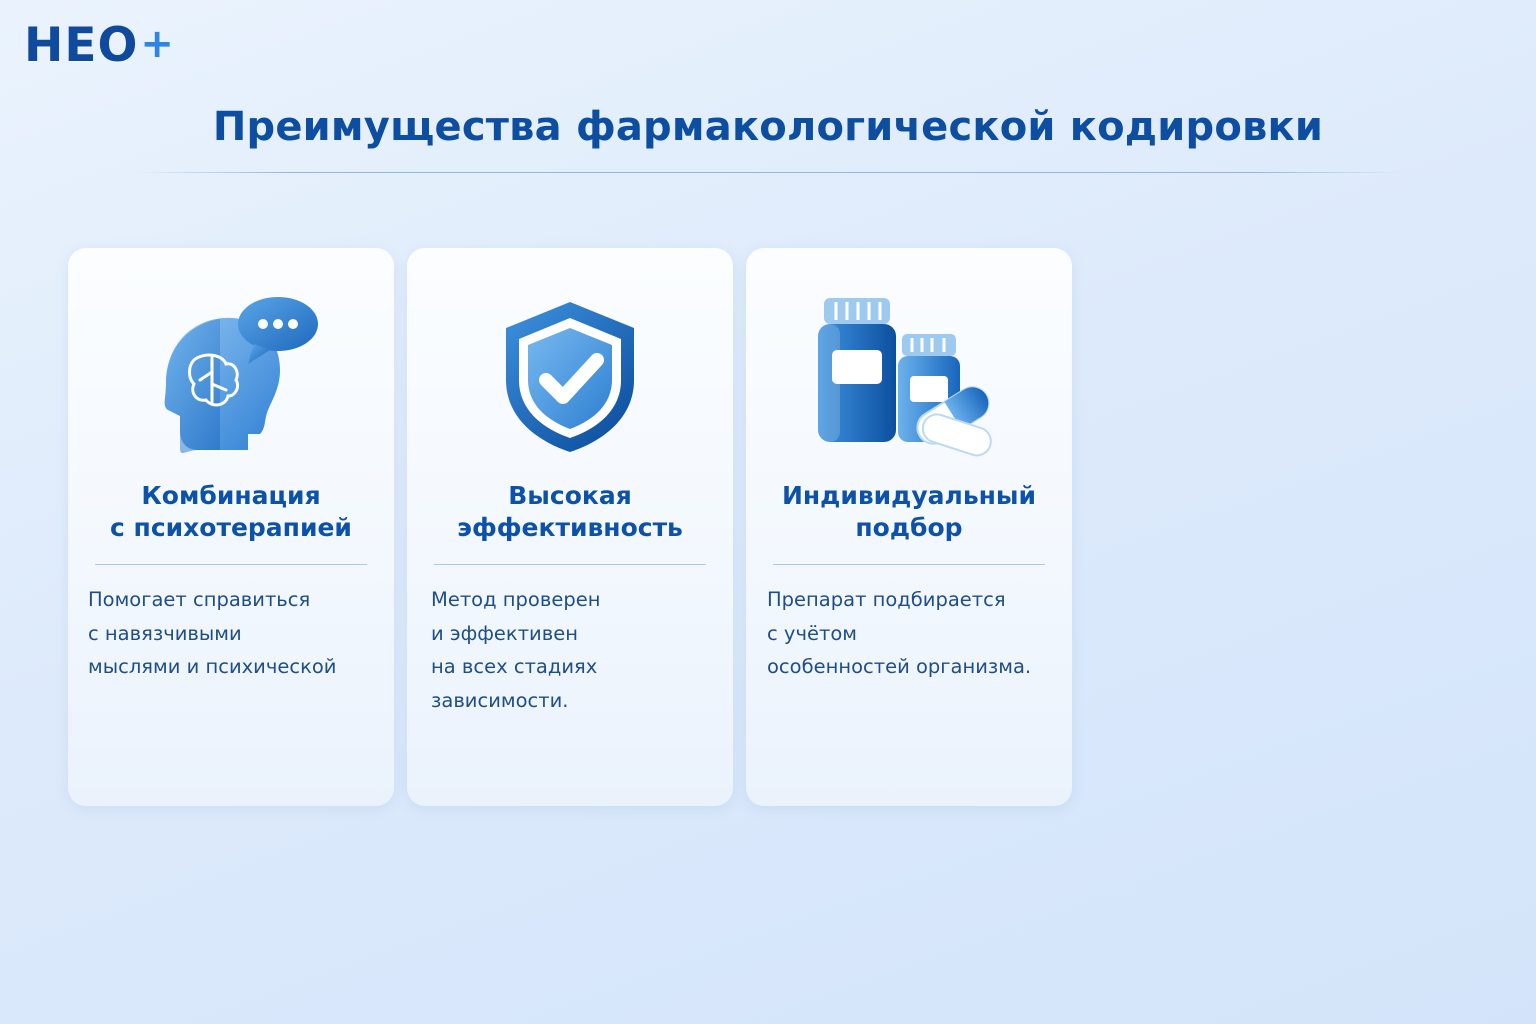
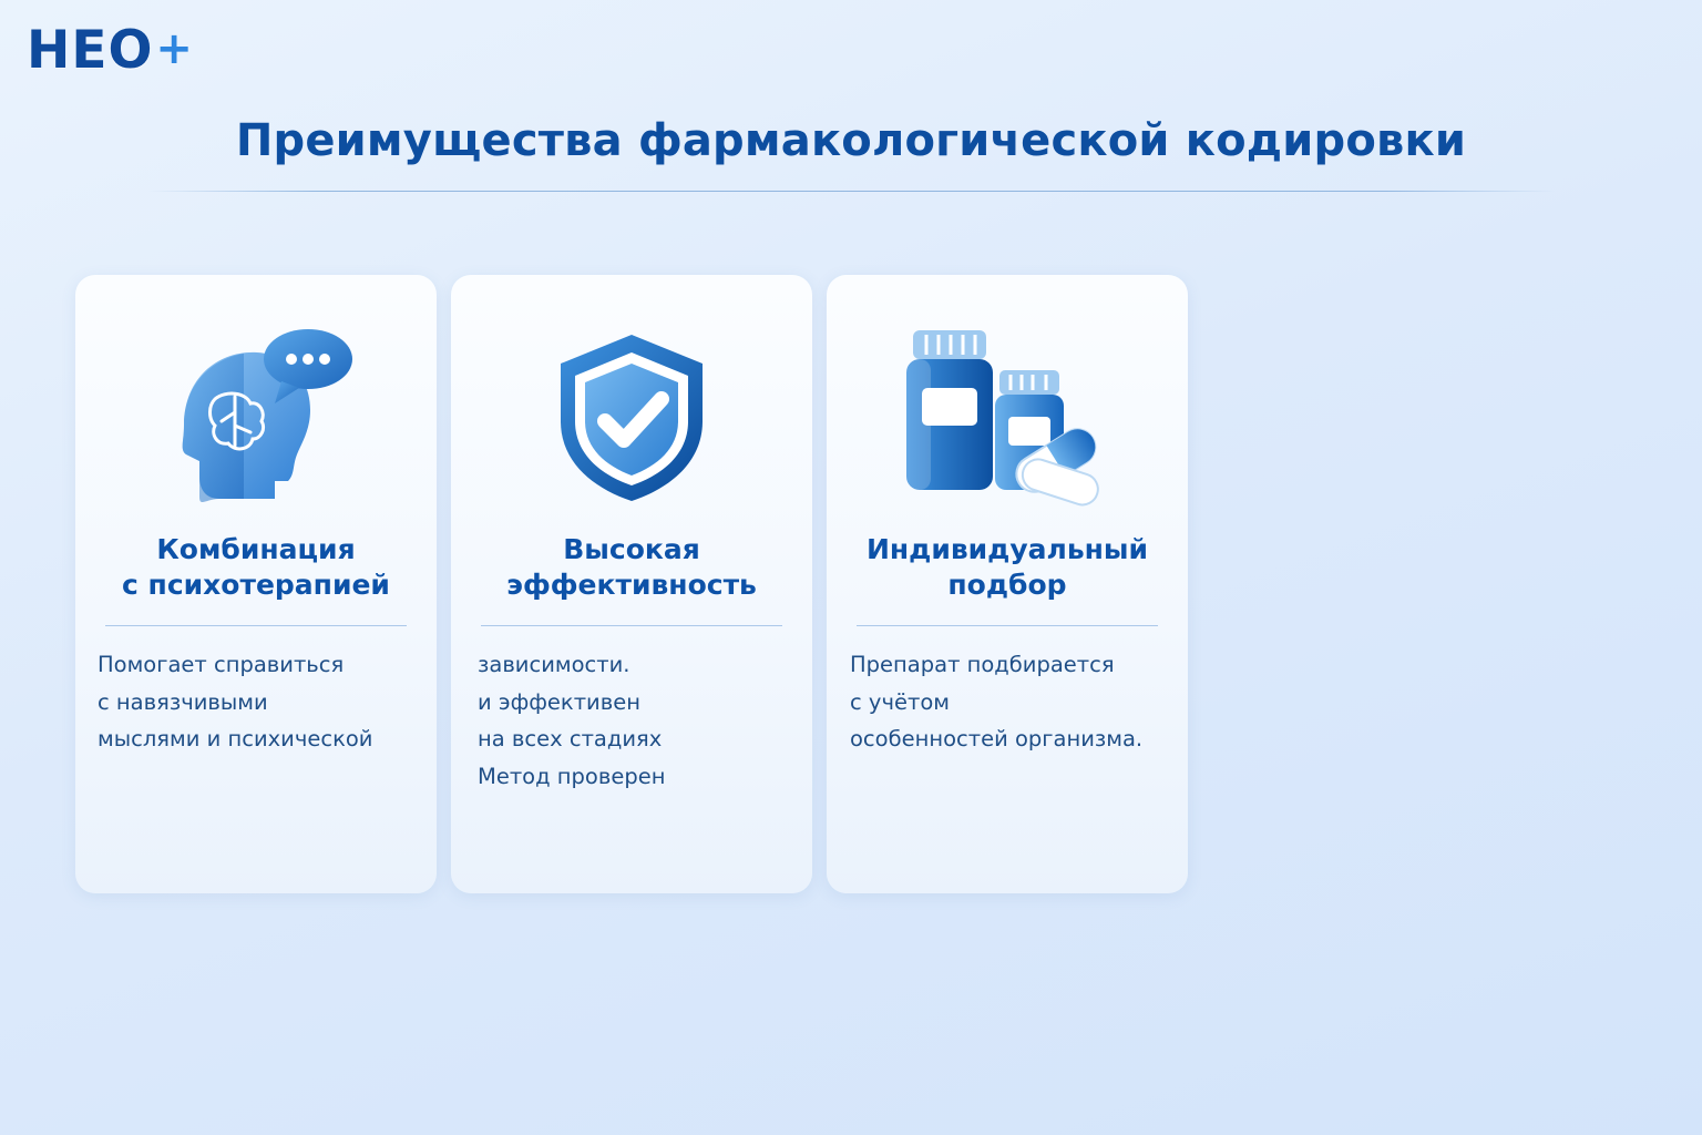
  HEO
  +
  Преимущества фармакологической кодировки
  Комбинация
  с психотерапией
  Помогает справиться
  с навязчивыми
  мыслями и психической
  Высокая
  эффективность
- Метод проверен
+ зависимости.
  и эффективен
  на всех стадиях
- зависимости.
+ Метод проверен
  Индивидуальный
  подбор
  Препарат подбирается
  с учётом
  особенностей организма.
